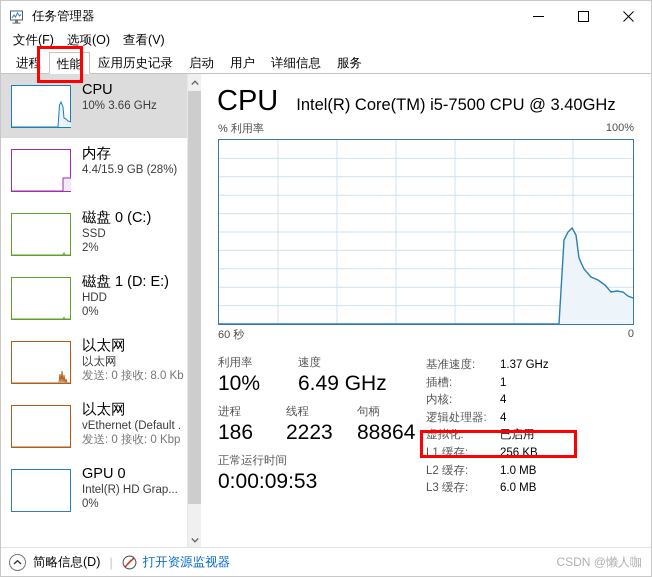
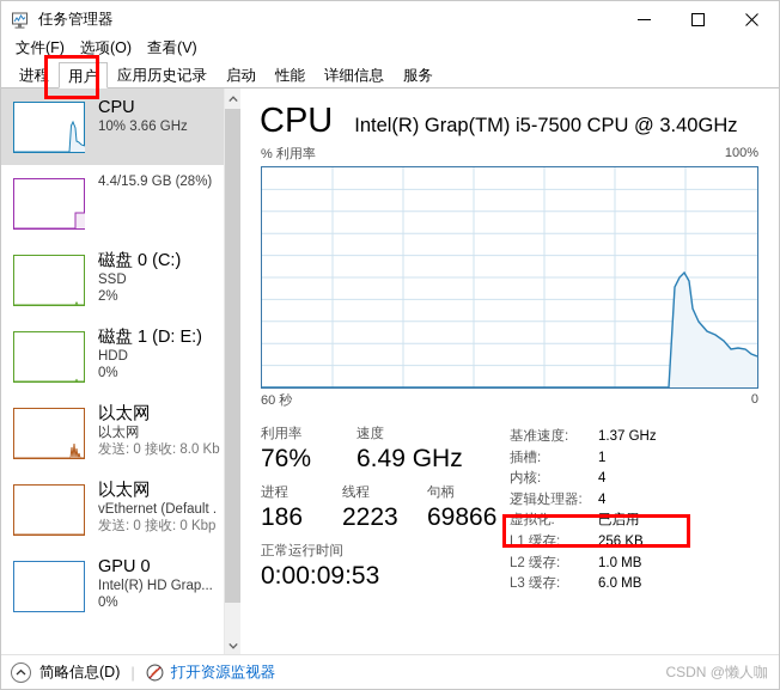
  任务管理器
  文件(F)
  选项(O)
  查看(V)
  进程
- 性能
+ 用户
  应用历史记录
  启动
- 用户
+ 性能
  详细信息
  服务
  CPU
  10% 3.66 GHz
- 内存
  4.4/15.9 GB (28%)
  磁盘 0 (C:)
  SSD
  2%
  磁盘 1 (D: E:)
  HDD
  0%
  以太网
  以太网
  发送: 0 接收: 8.0 Kb
  以太网
  vEthernet (Default .
  发送: 0 接收: 0 Kbp
  GPU 0
  Intel(R) HD Grap...
  0%
  CPU
- Intel(R) Core(TM) i5-7500 CPU @ 3.40GHz
+ Intel(R) Grap(TM) i5-7500 CPU @ 3.40GHz
  % 利用率
  100%
  60 秒
  0
  利用率
- 10%
+ 76%
  速度
  6.49 GHz
  进程
  186
  线程
  2223
  句柄
- 88864
+ 69866
  正常运行时间
  0:00:09:53
  基准速度:
  1.37 GHz
  插槽:
  1
  内核:
  4
  逻辑处理器:
  4
  虚拟化:
  已启用
  L1 缓存:
  256 KB
  L2 缓存:
  1.0 MB
  L3 缓存:
  6.0 MB
  简略信息(D)
  |
  打开资源监视器
  CSDN @懒人咖
